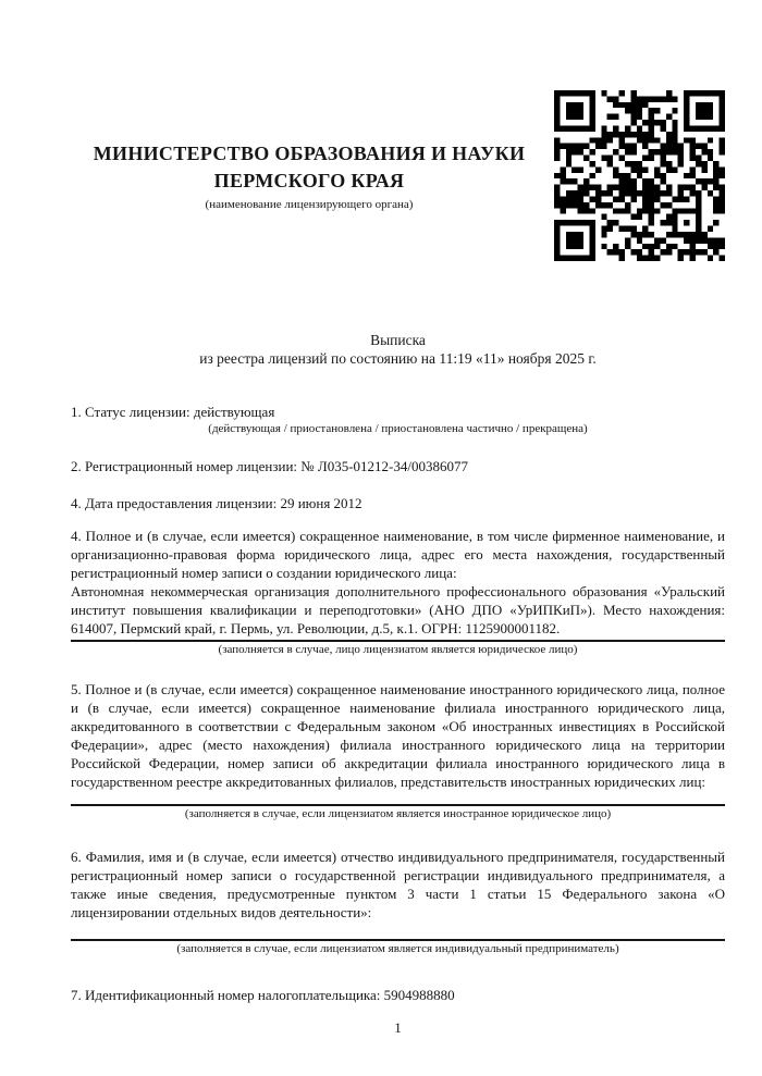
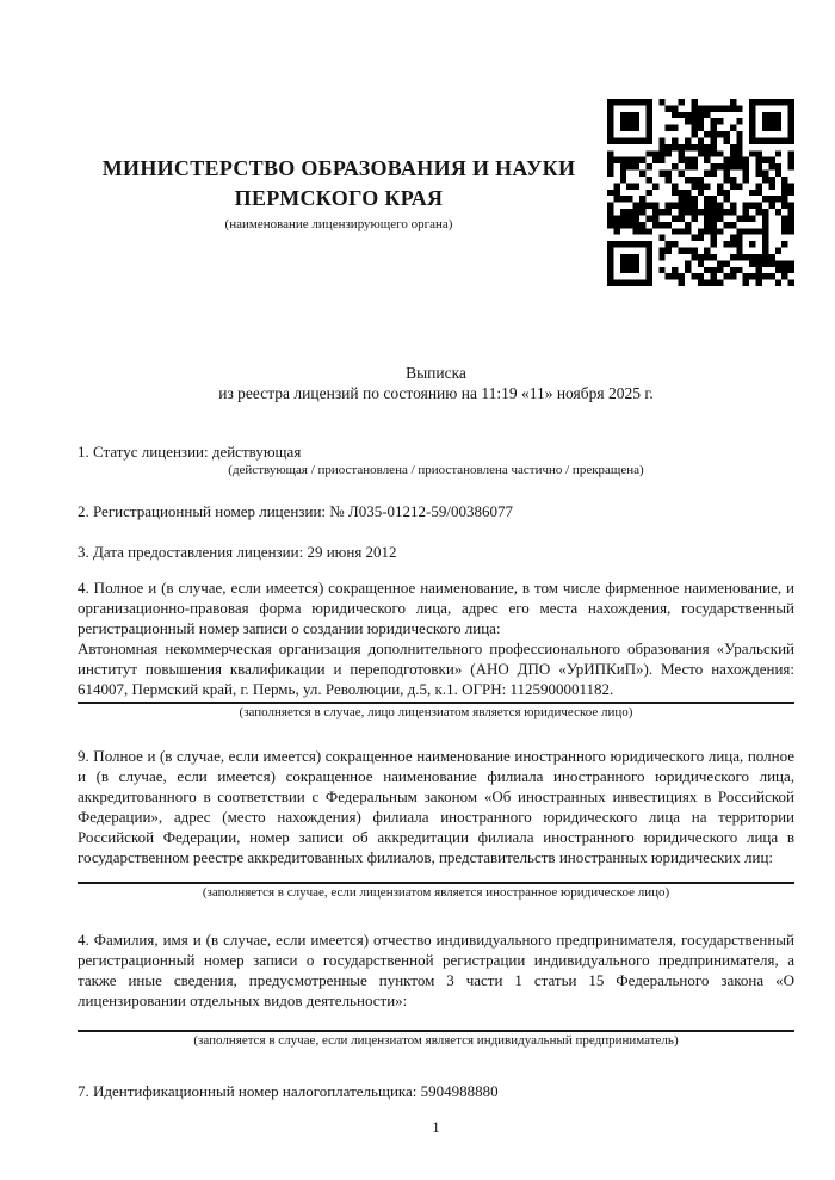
  МИНИСТЕРСТВО ОБРАЗОВАНИЯ И НАУКИ
  ПЕРМСКОГО КРАЯ
  (наименование лицензирующего органа)
  Выписка
  из реестра лицензий по состоянию на 11:19 «11» ноября 2025 г.
  1. Статус лицензии: действующая
  (действующая / приостановлена / приостановлена частично / прекращена)
- 2. Регистрационный номер лицензии: № Л035-01212-34/00386077
+ 2. Регистрационный номер лицензии: № Л035-01212-59/00386077
- 4. Дата предоставления лицензии: 29 июня 2012
+ 3. Дата предоставления лицензии: 29 июня 2012
  4. Полное и (в случае, если имеется) сокращенное наименование, в том числе фирменное наименование, и организационно-правовая форма юридического лица, адрес его места нахождения, государственный регистрационный номер записи о создании юридического лица:
  Автономная некоммерческая организация дополнительного профессионального образования «Уральский институт повышения квалификации и переподготовки» (АНО ДПО «УрИПКиП»). Место нахождения: 614007, Пермский край, г. Пермь, ул. Революции, д.5, к.1. ОГРН: 1125900001182.
  (заполняется в случае, лицо лицензиатом является юридическое лицо)
- 5. Полное и (в случае, если имеется) сокращенное наименование иностранного юридического лица, полное и (в случае, если имеется) сокращенное наименование филиала иностранного юридического лица, аккредитованного в соответствии с Федеральным законом «Об иностранных инвестициях в Российской Федерации», адрес (место нахождения) филиала иностранного юридического лица на территории Российской Федерации, номер записи об аккредитации филиала иностранного юридического лица в государственном реестре аккредитованных филиалов, представительств иностранных юридических лиц:
+ 9. Полное и (в случае, если имеется) сокращенное наименование иностранного юридического лица, полное и (в случае, если имеется) сокращенное наименование филиала иностранного юридического лица, аккредитованного в соответствии с Федеральным законом «Об иностранных инвестициях в Российской Федерации», адрес (место нахождения) филиала иностранного юридического лица на территории Российской Федерации, номер записи об аккредитации филиала иностранного юридического лица в государственном реестре аккредитованных филиалов, представительств иностранных юридических лиц:
  (заполняется в случае, если лицензиатом является иностранное юридическое лицо)
- 6. Фамилия, имя и (в случае, если имеется) отчество индивидуального предпринимателя, государственный регистрационный номер записи о государственной регистрации индивидуального предпринимателя, а также иные сведения, предусмотренные пунктом 3 части 1 статьи 15 Федерального закона «О лицензировании отдельных видов деятельности»:
+ 4. Фамилия, имя и (в случае, если имеется) отчество индивидуального предпринимателя, государственный регистрационный номер записи о государственной регистрации индивидуального предпринимателя, а также иные сведения, предусмотренные пунктом 3 части 1 статьи 15 Федерального закона «О лицензировании отдельных видов деятельности»:
  (заполняется в случае, если лицензиатом является индивидуальный предприниматель)
  7. Идентификационный номер налогоплательщика: 5904988880
  1
